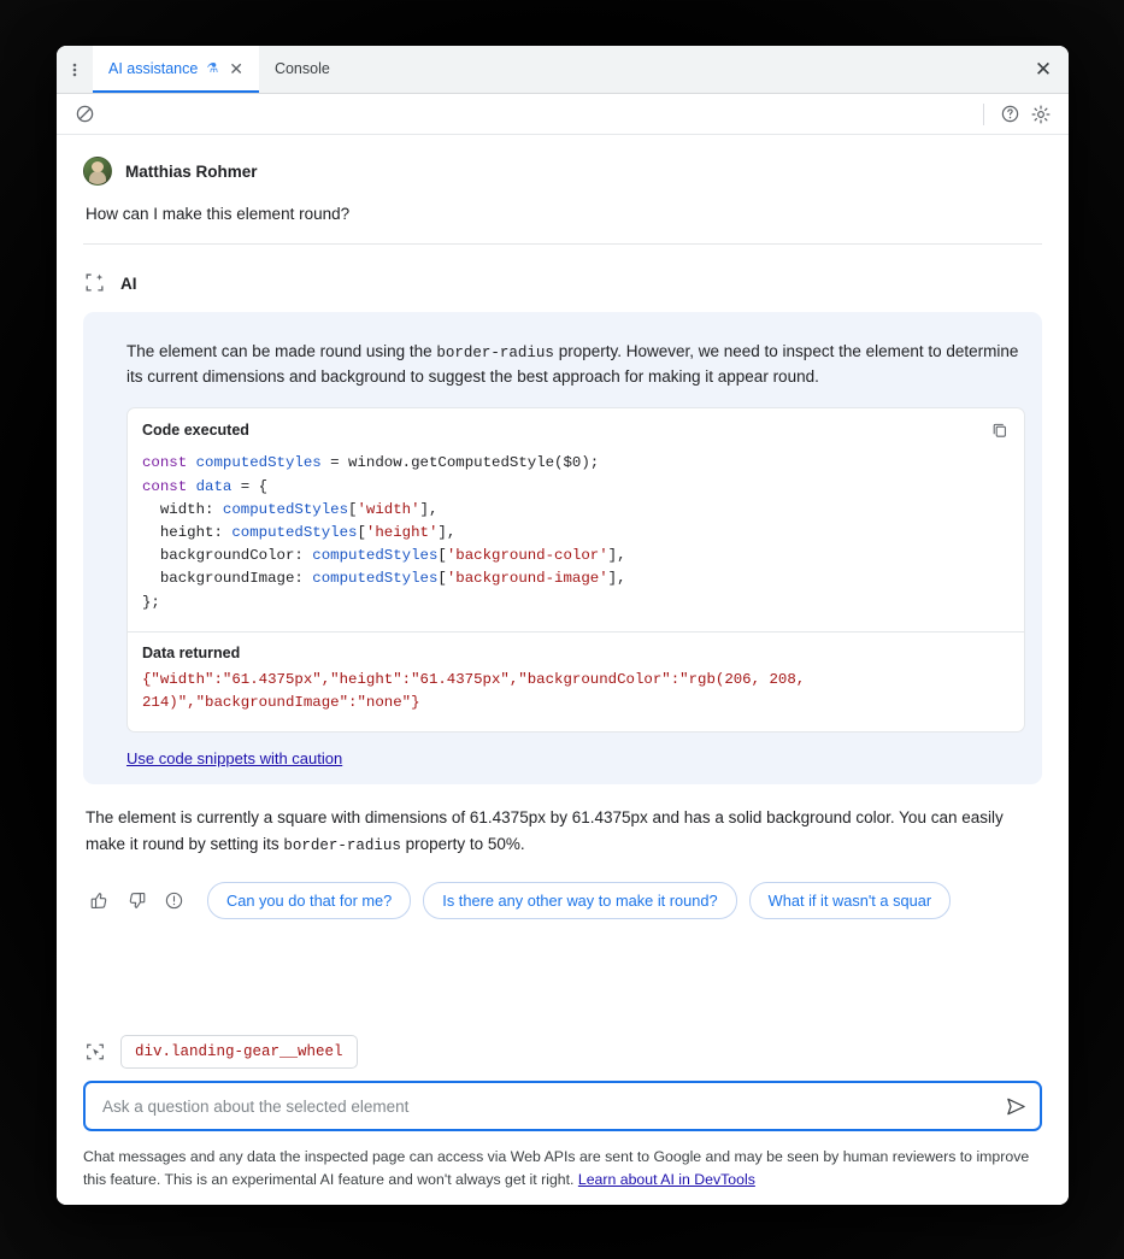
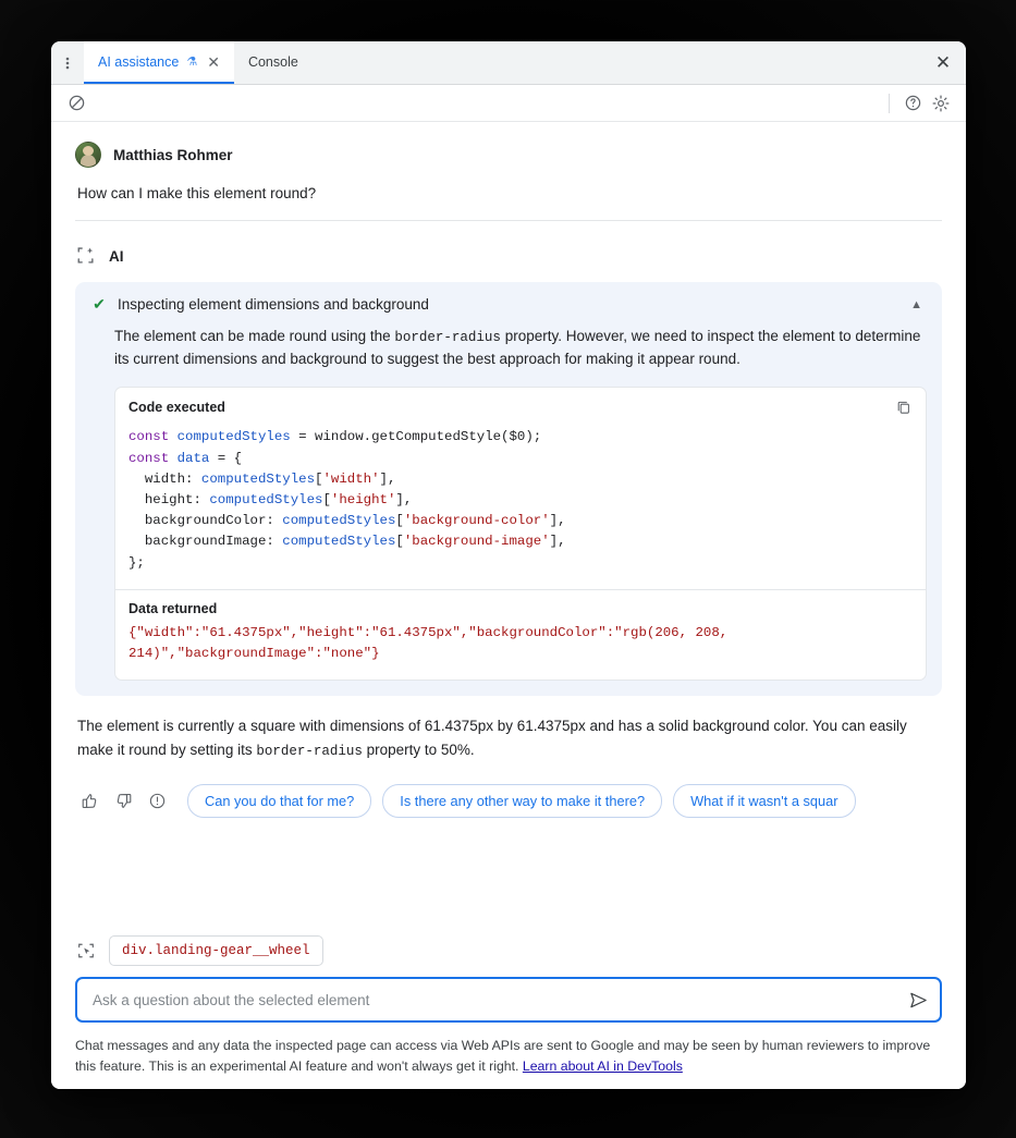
  AI assistance
  ⚗
  ✕
  Console
  ✕
  Matthias Rohmer
  How can I make this element round?
  AI
+ ✔
+ Inspecting element dimensions and background
+ ▲
  The element can be made round using the border-radius property. However, we need to inspect the element to determine its current dimensions and background to suggest the best approach for making it appear round.
  Code executed
  const computedStyles = window.getComputedStyle($0);
  const data = {
  width: computedStyles['width'],
  height: computedStyles['height'],
  backgroundColor: computedStyles['background-color'],
  backgroundImage: computedStyles['background-image'],
  };
  Data returned
  {"width":"61.4375px","height":"61.4375px","backgroundColor":"rgb(206, 208, 214)","backgroundImage":"none"}
- Use code snippets with caution
  The element is currently a square with dimensions of 61.4375px by 61.4375px and has a solid background color. You can easily make it round by setting its border-radius property to 50%.
  Can you do that for me?
- Is there any other way to make it round?
+ Is there any other way to make it there?
  What if it wasn't a squar
  div.landing-gear__wheel
  Ask a question about the selected element
  Chat messages and any data the inspected page can access via Web APIs are sent to Google and may be seen by human reviewers to improve this feature. This is an experimental AI feature and won't always get it right. Learn about AI in DevTools
